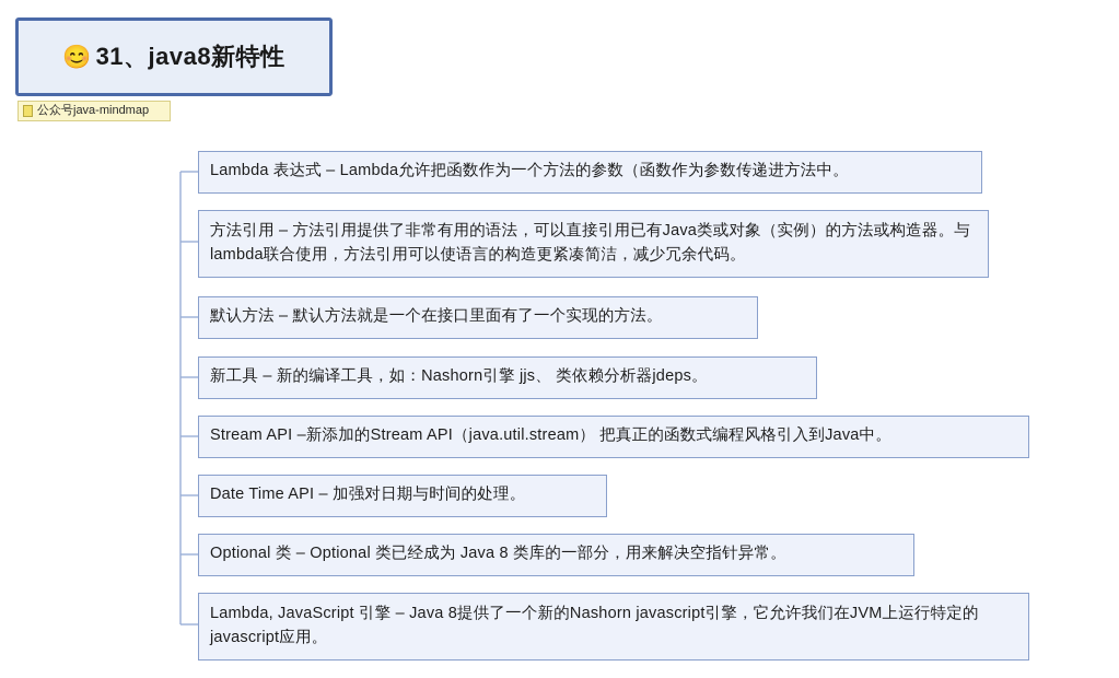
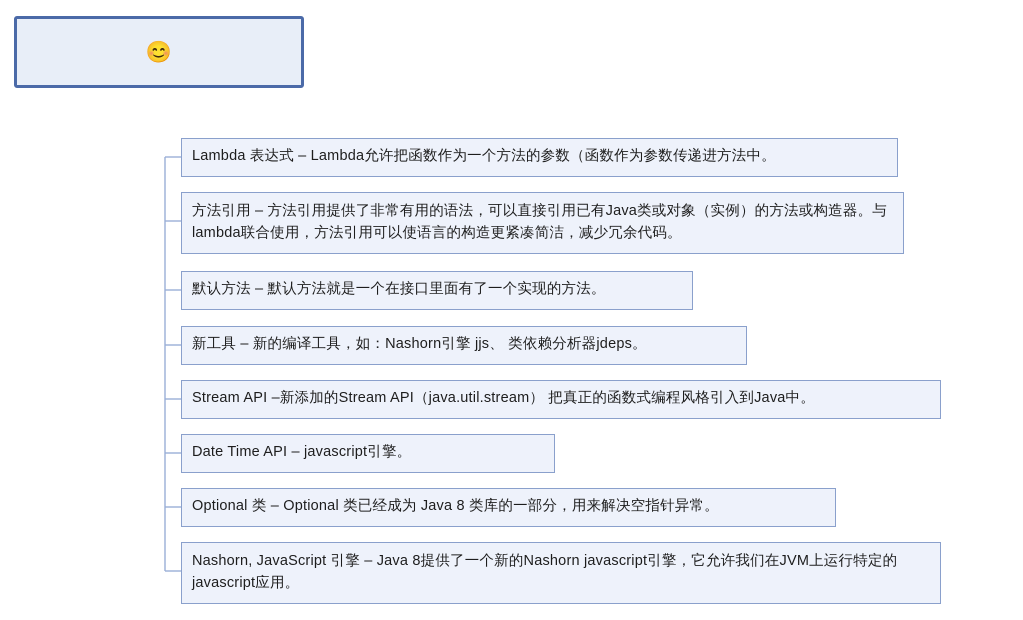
  😊
- 31、java8新特性
- 公众号java-mindmap
  Lambda 表达式 – Lambda允许把函数作为一个方法的参数（函数作为参数传递进方法中。
  方法引用 – 方法引用提供了非常有用的语法，可以直接引用已有Java类或对象（实例）的方法或构造器。与lambda联合使用，方法引用可以使语言的构造更紧凑简洁，减少冗余代码。
  默认方法 – 默认方法就是一个在接口里面有了一个实现的方法。
  新工具 – 新的编译工具，如：Nashorn引擎 jjs、 类依赖分析器jdeps。
  Stream API –新添加的Stream API（java.util.stream） 把真正的函数式编程风格引入到Java中。
- Date Time API – 加强对日期与时间的处理。
+ Date Time API – javascript引擎。
  Optional 类 – Optional 类已经成为 Java 8 类库的一部分，用来解决空指针异常。
- Lambda, JavaScript 引擎 – Java 8提供了一个新的Nashorn javascript引擎，它允许我们在JVM上运行特定的javascript应用。
+ Nashorn, JavaScript 引擎 – Java 8提供了一个新的Nashorn javascript引擎，它允许我们在JVM上运行特定的javascript应用。
